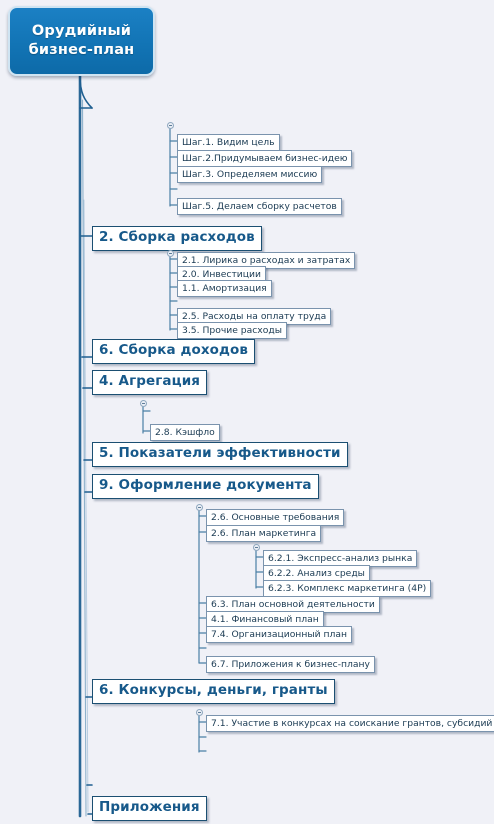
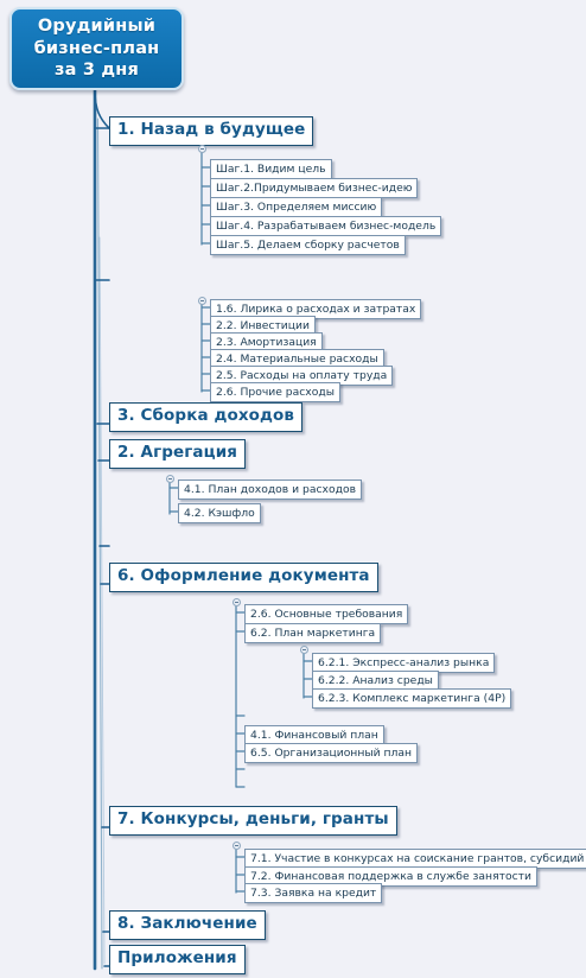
  Орудийный
  бизнес-план
+ за 3 дня
+ 1. Назад в будущее
  Шаг.1. Видим цель
  Шаг.2.Придумываем бизнес-идею
  Шаг.3. Определяем миссию
+ Шаг.4. Разрабатываем бизнес-модель
  Шаг.5. Делаем сборку расчетов
- 2. Сборка расходов
- 2.1. Лирика о расходах и затратах
+ 1.6. Лирика о расходах и затратах
- 2.0. Инвестиции
+ 2.2. Инвестиции
- 1.1. Амортизация
+ 2.3. Амортизация
+ 2.4. Материальные расходы
  2.5. Расходы на оплату труда
- 3.5. Прочие расходы
+ 2.6. Прочие расходы
- 6. Сборка доходов
+ 3. Сборка доходов
- 4. Агрегация
+ 2. Агрегация
+ 4.1. План доходов и расходов
- 2.8. Кэшфло
+ 4.2. Кэшфло
- 5. Показатели эффективности
- 9. Оформление документа
+ 6. Оформление документа
  2.6. Основные требования
- 2.6. План маркетинга
+ 6.2. План маркетинга
  6.2.1. Экспресс-анализ рынка
  6.2.2. Анализ среды
  6.2.3. Комплекс маркетинга (4Р)
- 6.3. План основной деятельности
  4.1. Финансовый план
- 7.4. Организационный план
+ 6.5. Организационный план
- 6.7. Приложения к бизнес-плану
- 6. Конкурсы, деньги, гранты
+ 7. Конкурсы, деньги, гранты
  7.1. Участие в конкурсах на соискание грантов, субсидий
+ 7.2. Финансовая поддержка в службе занятости
+ 7.3. Заявка на кредит
+ 8. Заключение
  Приложения
